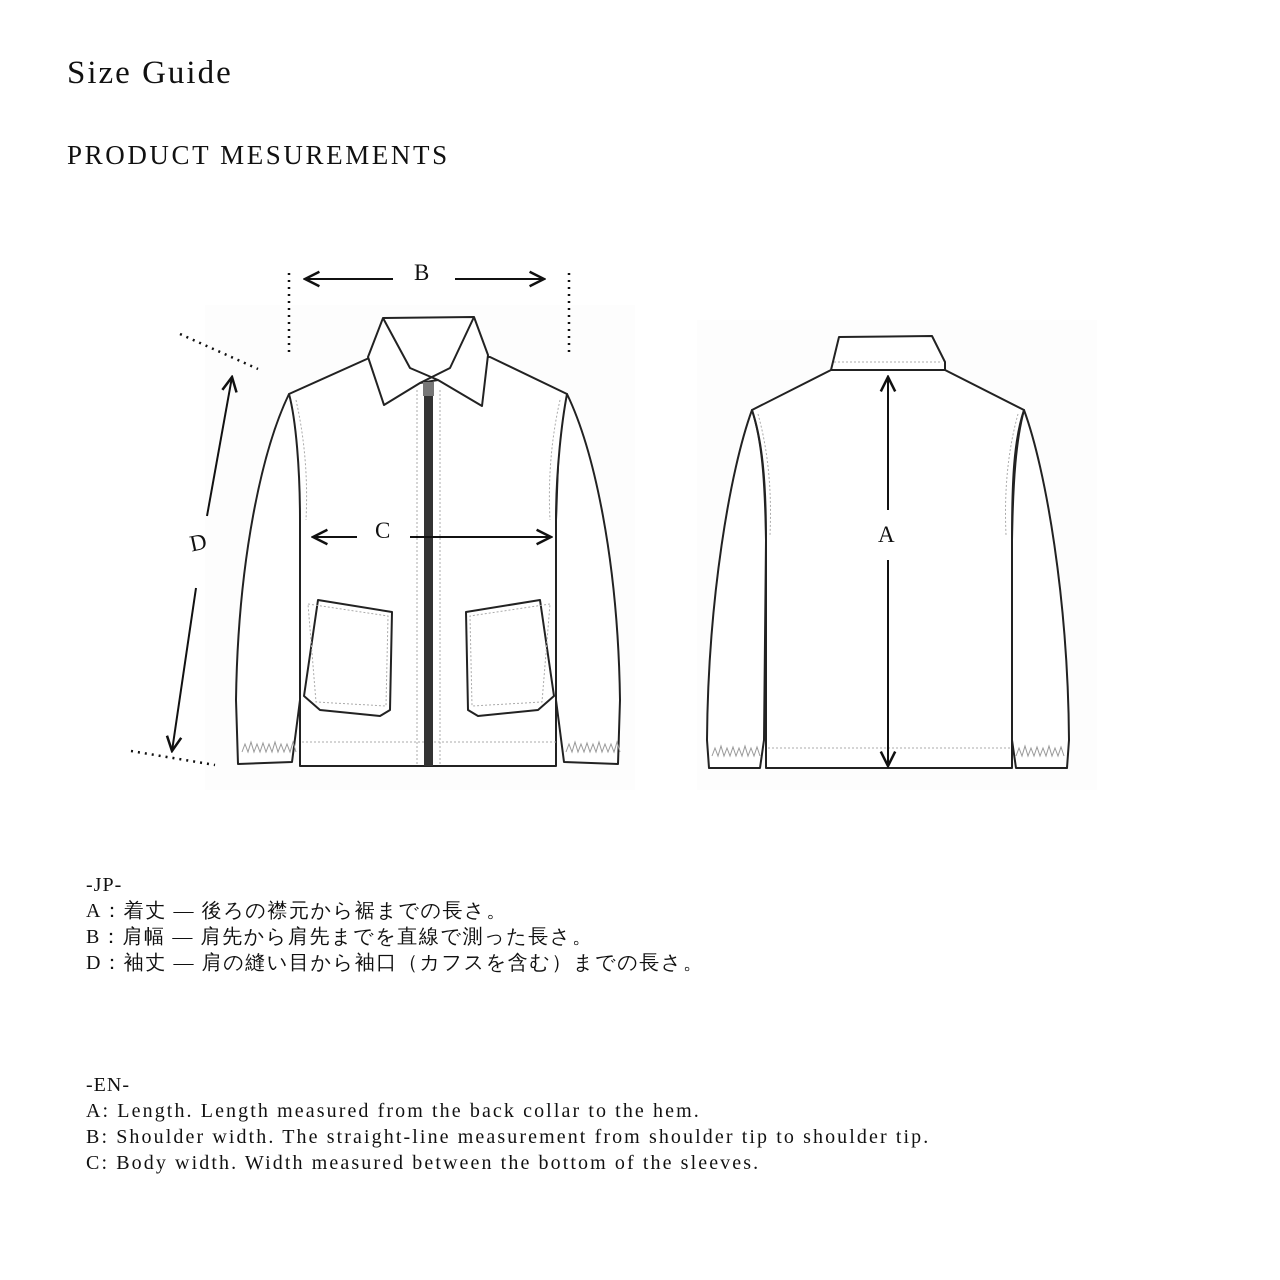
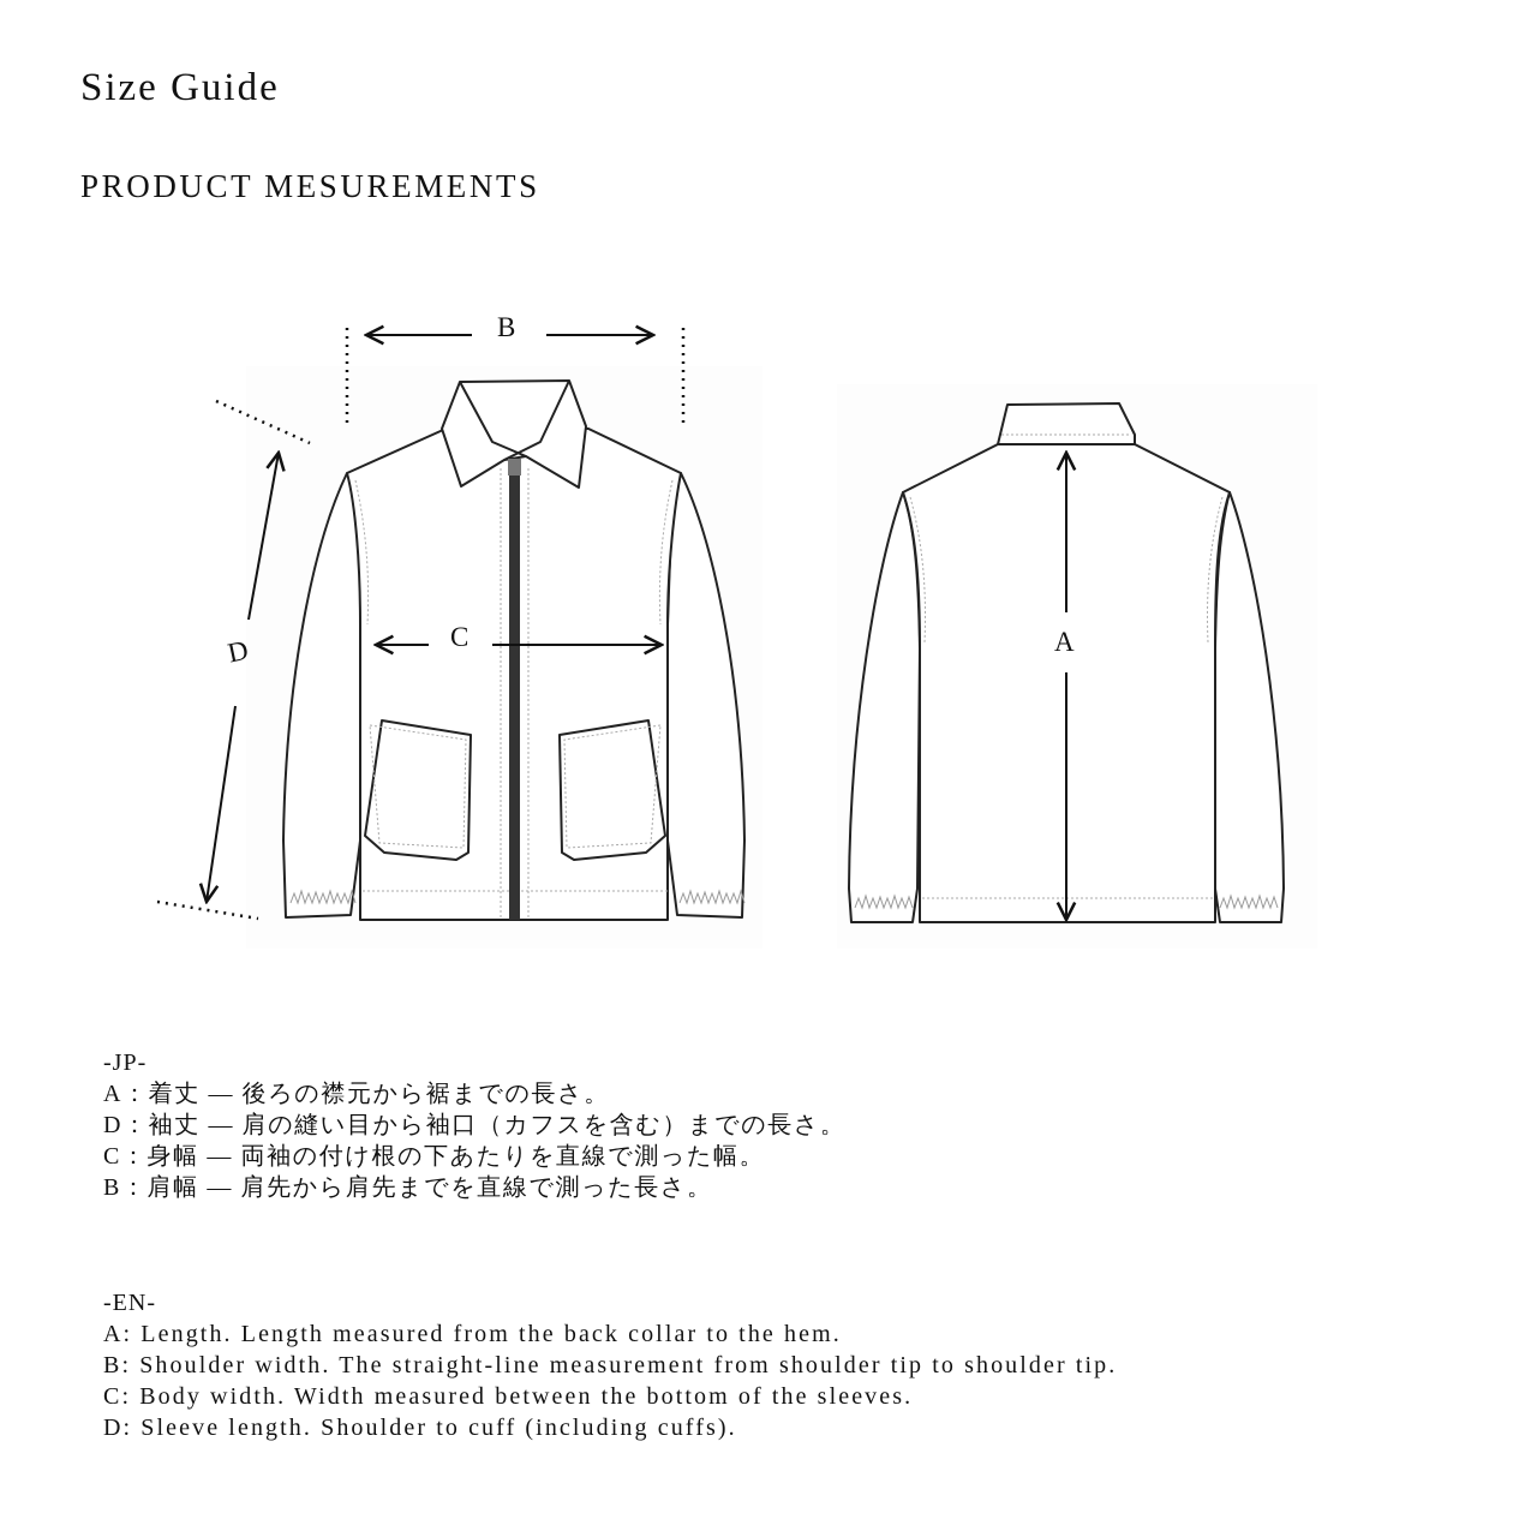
  Size Guide
  PRODUCT MESUREMENTS
  B
  C
  A
  -JP-
  A：着丈 — 後ろの襟元から裾までの長さ。
- B：肩幅 — 肩先から肩先までを直線で測った長さ。
+ D：袖丈 — 肩の縫い目から袖口（カフスを含む）までの長さ。
+ C：身幅 — 両袖の付け根の下あたりを直線で測った幅。
- D：袖丈 — 肩の縫い目から袖口（カフスを含む）までの長さ。
+ B：肩幅 — 肩先から肩先までを直線で測った長さ。
  -EN-
  A: Length. Length measured from the back collar to the hem.
  B: Shoulder width. The straight-line measurement from shoulder tip to shoulder tip.
  C: Body width. Width measured between the bottom of the sleeves.
+ D: Sleeve length. Shoulder to cuff (including cuffs).
